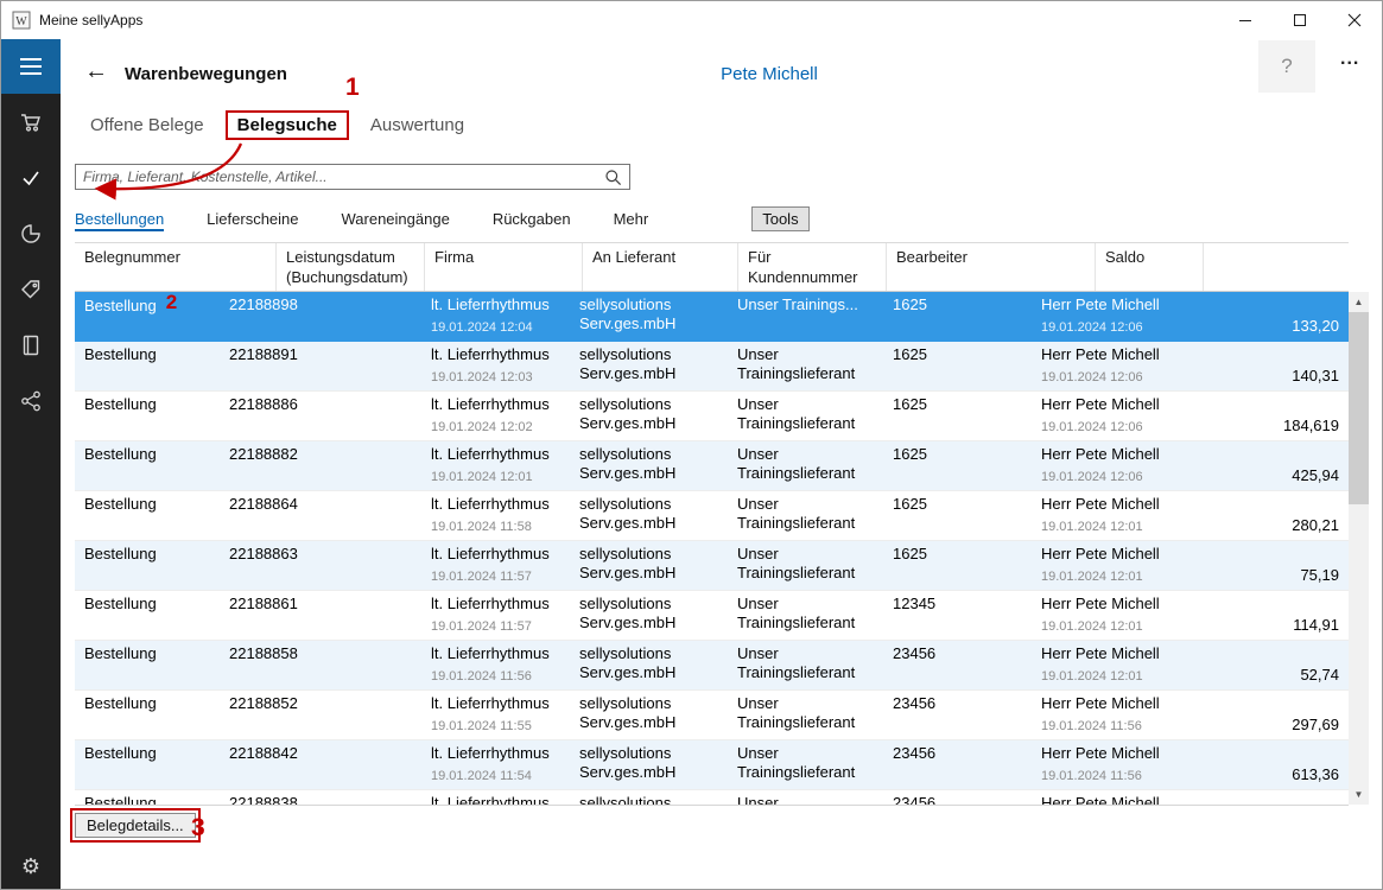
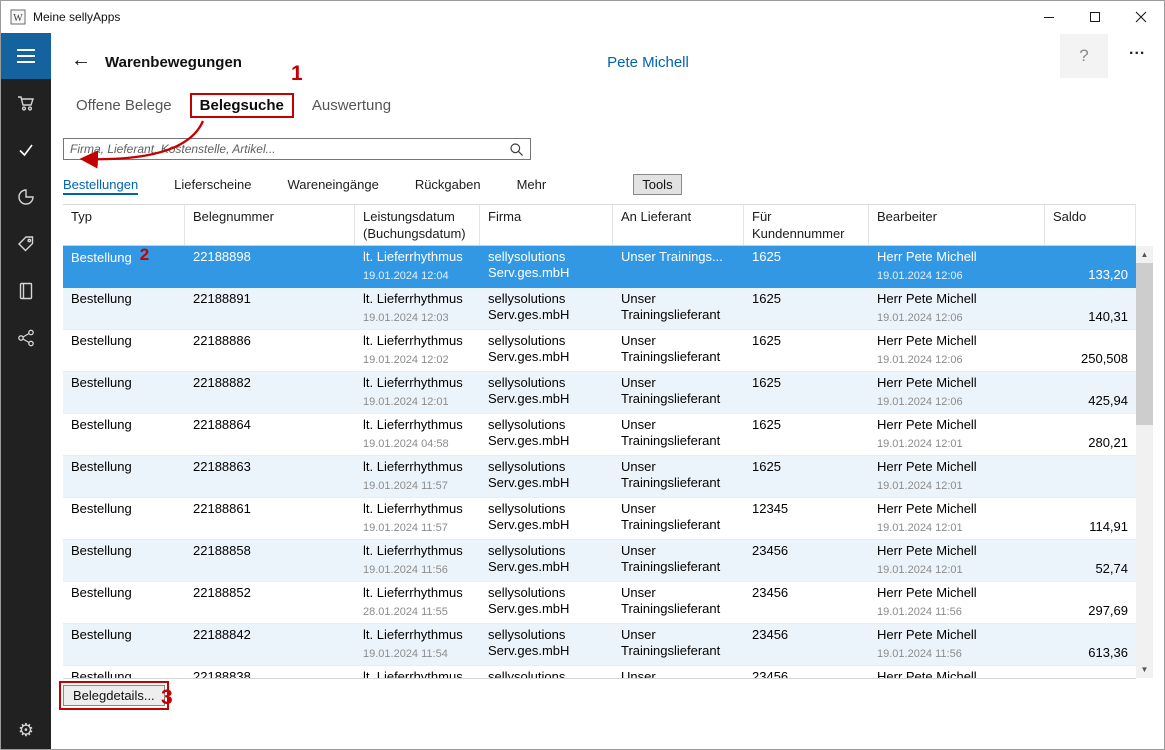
  W
  Meine sellyApps
  ⚙
  ←
  Warenbewegungen
  Pete Michell
  ?
  ...
  Offene Belege
  Belegsuche
  Auswertung
  Firma, Lieferant, Kstenstelle, Artikel...
  Bestellungen
  Lieferscheine
  Wareneingänge
  Rückgaben
  Mehr
  Tools
+ Typ
  Belegnummer
  Leistungsdatum (Buchungsdatum)
  Firma
  An Lieferant
  Für Kundennummer
  Bearbeiter
  Saldo
  Bestellung 2
  22188898
  lt. Lieferrhythmus
  19.01.2024 12:04
  sellysolutions
  Serv.ges.mbH
  Unser Trainings...
  1625
  Herr Pete Michell
  19.01.2024 12:06
  133,20
  Bestellung
  22188891
  lt. Lieferrhythmus
  19.01.2024 12:03
  sellysolutions
  Serv.ges.mbH
  Unser
  Trainingslieferant
  1625
  Herr Pete Michell
  19.01.2024 12:06
  140,31
  Bestellung
  22188886
  lt. Lieferrhythmus
  19.01.2024 12:02
  sellysolutions
  Serv.ges.mbH
  Unser
  Trainingslieferant
  1625
  Herr Pete Michell
  19.01.2024 12:06
- 184,619
+ 250,508
  Bestellung
  22188882
  lt. Lieferrhythmus
  19.01.2024 12:01
  sellysolutions
  Serv.ges.mbH
  Unser
  Trainingslieferant
  1625
  Herr Pete Michell
  19.01.2024 12:06
  425,94
  Bestellung
  22188864
  lt. Lieferrhythmus
- 19.01.2024 11:58
+ 19.01.2024 04:58
  sellysolutions
  Serv.ges.mbH
  Unser
  Trainingslieferant
  1625
  Herr Pete Michell
  19.01.2024 12:01
  280,21
  Bestellung
  22188863
  lt. Lieferrhythmus
  19.01.2024 11:57
  sellysolutions
  Serv.ges.mbH
  Unser
  Trainingslieferant
  1625
  Herr Pete Michell
  19.01.2024 12:01
- 75,19
  Bestellung
  22188861
  lt. Lieferrhythmus
  19.01.2024 11:57
  sellysolutions
  Serv.ges.mbH
  Unser
  Trainingslieferant
  12345
  Herr Pete Michell
  19.01.2024 12:01
  114,91
  Bestellung
  22188858
  lt. Lieferrhythmus
  19.01.2024 11:56
  sellysolutions
  Serv.ges.mbH
  Unser
  Trainingslieferant
  23456
  Herr Pete Michell
  19.01.2024 12:01
  52,74
  Bestellung
  22188852
  lt. Lieferrhythmus
- 19.01.2024 11:55
+ 28.01.2024 11:55
  sellysolutions
  Serv.ges.mbH
  Unser
  Trainingslieferant
  23456
  Herr Pete Michell
  19.01.2024 11:56
  297,69
  Bestellung
  22188842
  lt. Lieferrhythmus
  19.01.2024 11:54
  sellysolutions
  Serv.ges.mbH
  Unser
  Trainingslieferant
  23456
  Herr Pete Michell
  19.01.2024 11:56
  613,36
  Bestellung
  22188838
  lt. Lieferrhythmus
  sellysolutions
  Unser...
  23456
  Herr Pete Michell
  ▲
  ▼
  Belegdetails...
  1
  3
